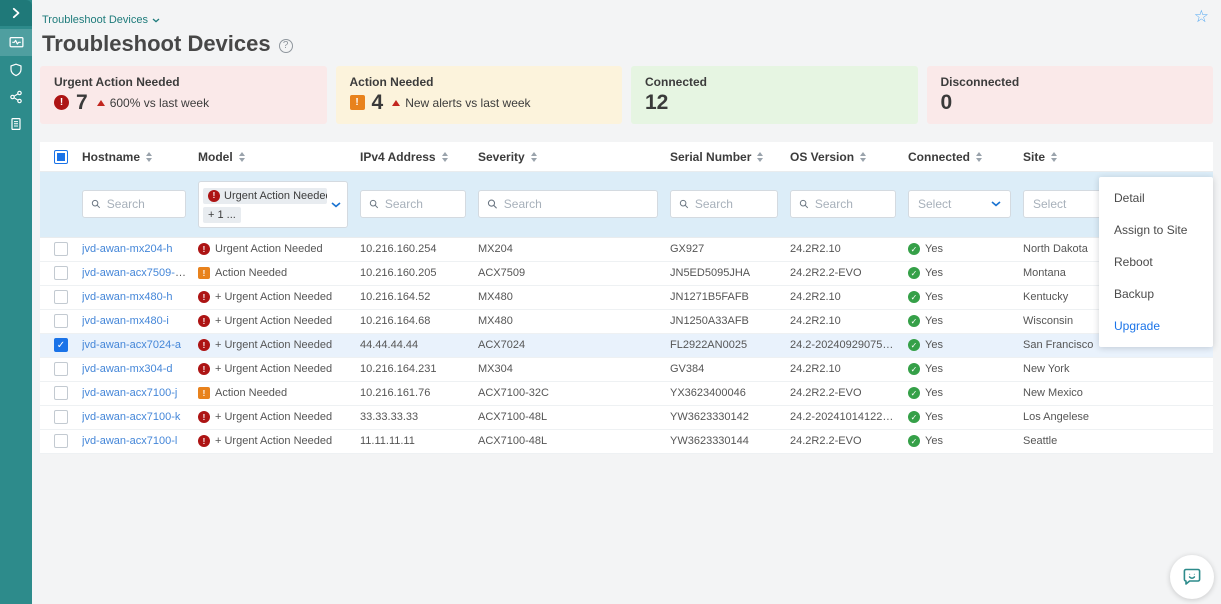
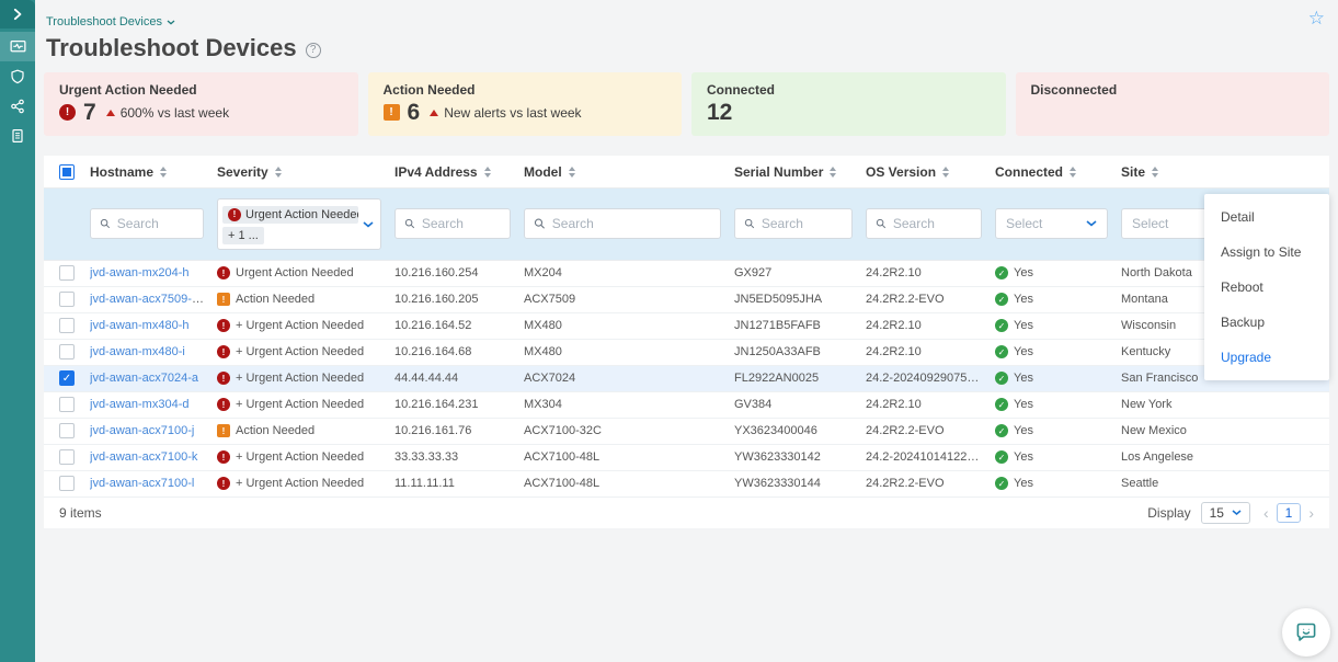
  Troubleshoot Devices
  ☆
  Troubleshoot Devices
  ?
  Urgent Action Needed
  !
  7
  600% vs last week
  Action Needed
  !
- 4
+ 6
  New alerts vs last week
  Connected
  12
  Disconnected
- 0
  Hostname
- Model
+ Severity
  IPv4 Address
- Severity
+ Model
  Serial Number
  OS Version
  Connected
  Site
  Search
  !
  Urgent Action Neede
  + 1 ...
  Search
  Search
  Search
  Search
  Select
  Select
  jvd-awan-mx204-h
  !
  Urgent Action Needed
  10.216.160.254
  MX204
  GX927
  24.2R2.10
  ✓
  Yes
  North Dakota
  jvd-awan-acx7509-d-re
  !
  Action Needed
  10.216.160.205
  ACX7509
  JN5ED5095JHA
  24.2R2.2-EVO
  ✓
  Yes
  Montana
  jvd-awan-mx480-h
  !
  + Urgent Action Needed
  10.216.164.52
  MX480
  JN1271B5FAFB
  24.2R2.10
  ✓
  Yes
- Kentucky
+ Wisconsin
  jvd-awan-mx480-i
  !
  + Urgent Action Needed
  10.216.164.68
  MX480
  JN1250A33AFB
  24.2R2.10
  ✓
  Yes
- Wisconsin
+ Kentucky
  ✓
  jvd-awan-acx7024-a
  !
  + Urgent Action Needed
  44.44.44.44
  ACX7024
  FL2922AN0025
  24.2-202409290758.0-E
  ✓
  Yes
  San Francisco
  jvd-awan-mx304-d
  !
  + Urgent Action Needed
  10.216.164.231
  MX304
  GV384
  24.2R2.10
  ✓
  Yes
  New York
  jvd-awan-acx7100-j
  !
  Action Needed
  10.216.161.76
  ACX7100-32C
  YX3623400046
  24.2R2.2-EVO
  ✓
  Yes
  New Mexico
  jvd-awan-acx7100-k
  !
  + Urgent Action Needed
  33.33.33.33
  ACX7100-48L
  YW3623330142
  24.2-202410141228.0-E
  ✓
  Yes
  Los Angelese
  jvd-awan-acx7100-l
  !
  + Urgent Action Needed
  11.11.11.11
  ACX7100-48L
  YW3623330144
  24.2R2.2-EVO
  ✓
  Yes
  Seattle
+ 9 items
+ Display
+ 15
+ ‹
+ 1
+ ›
  Detail
  Assign to Site
  Reboot
  Backup
  Upgrade
